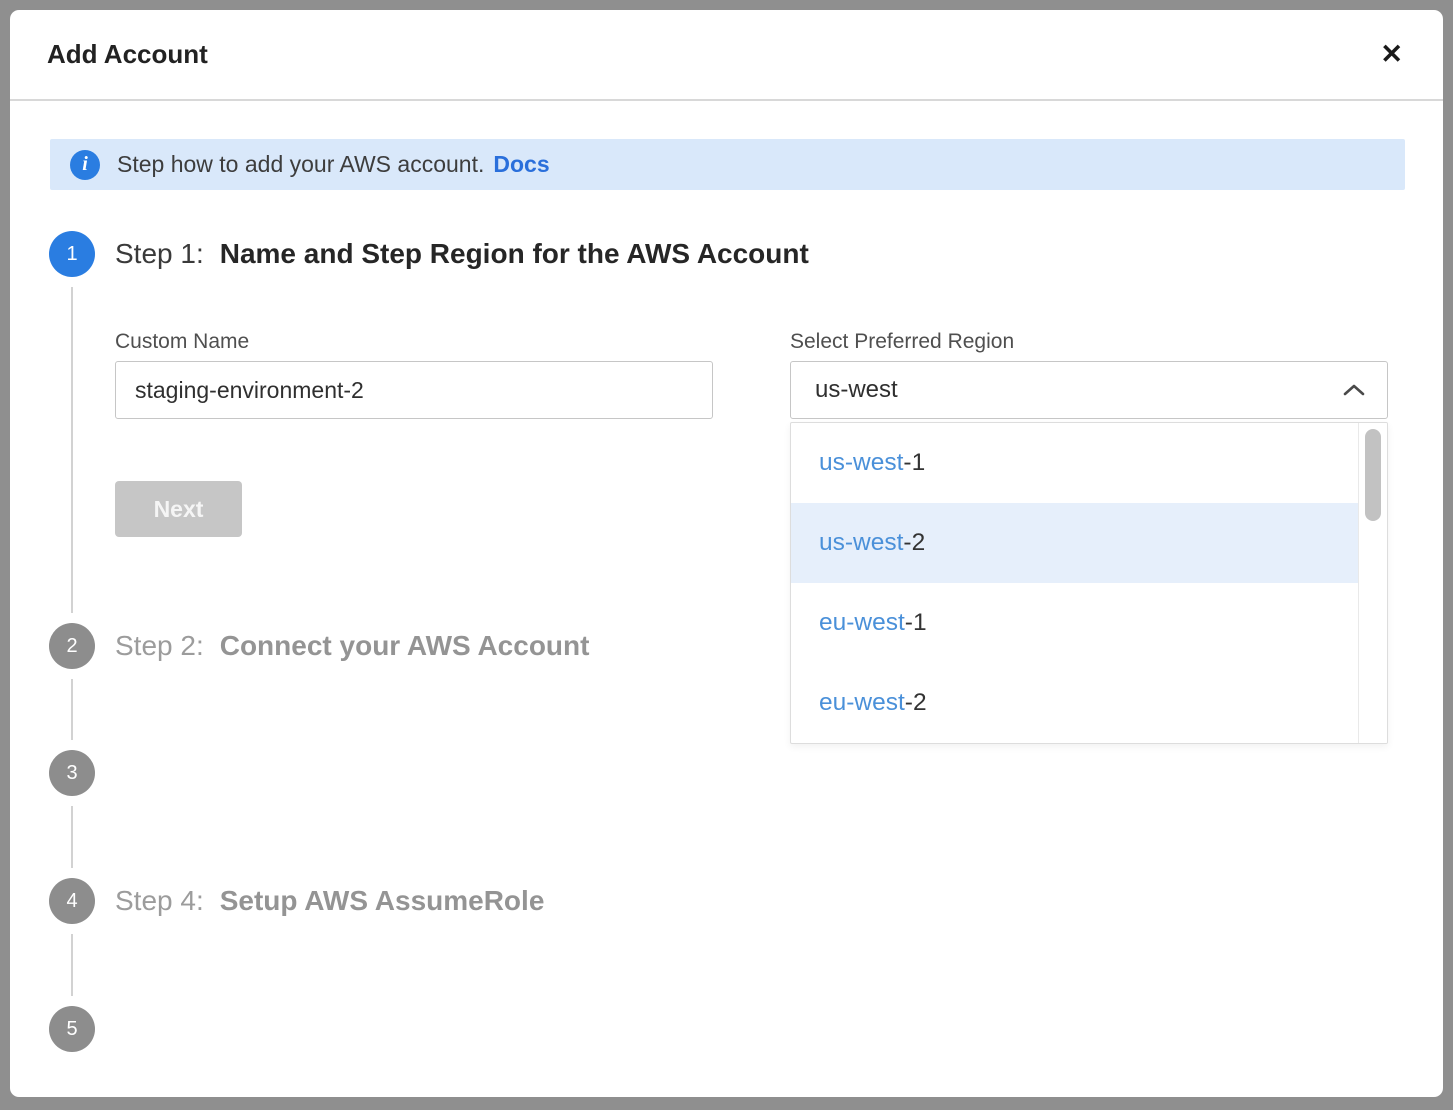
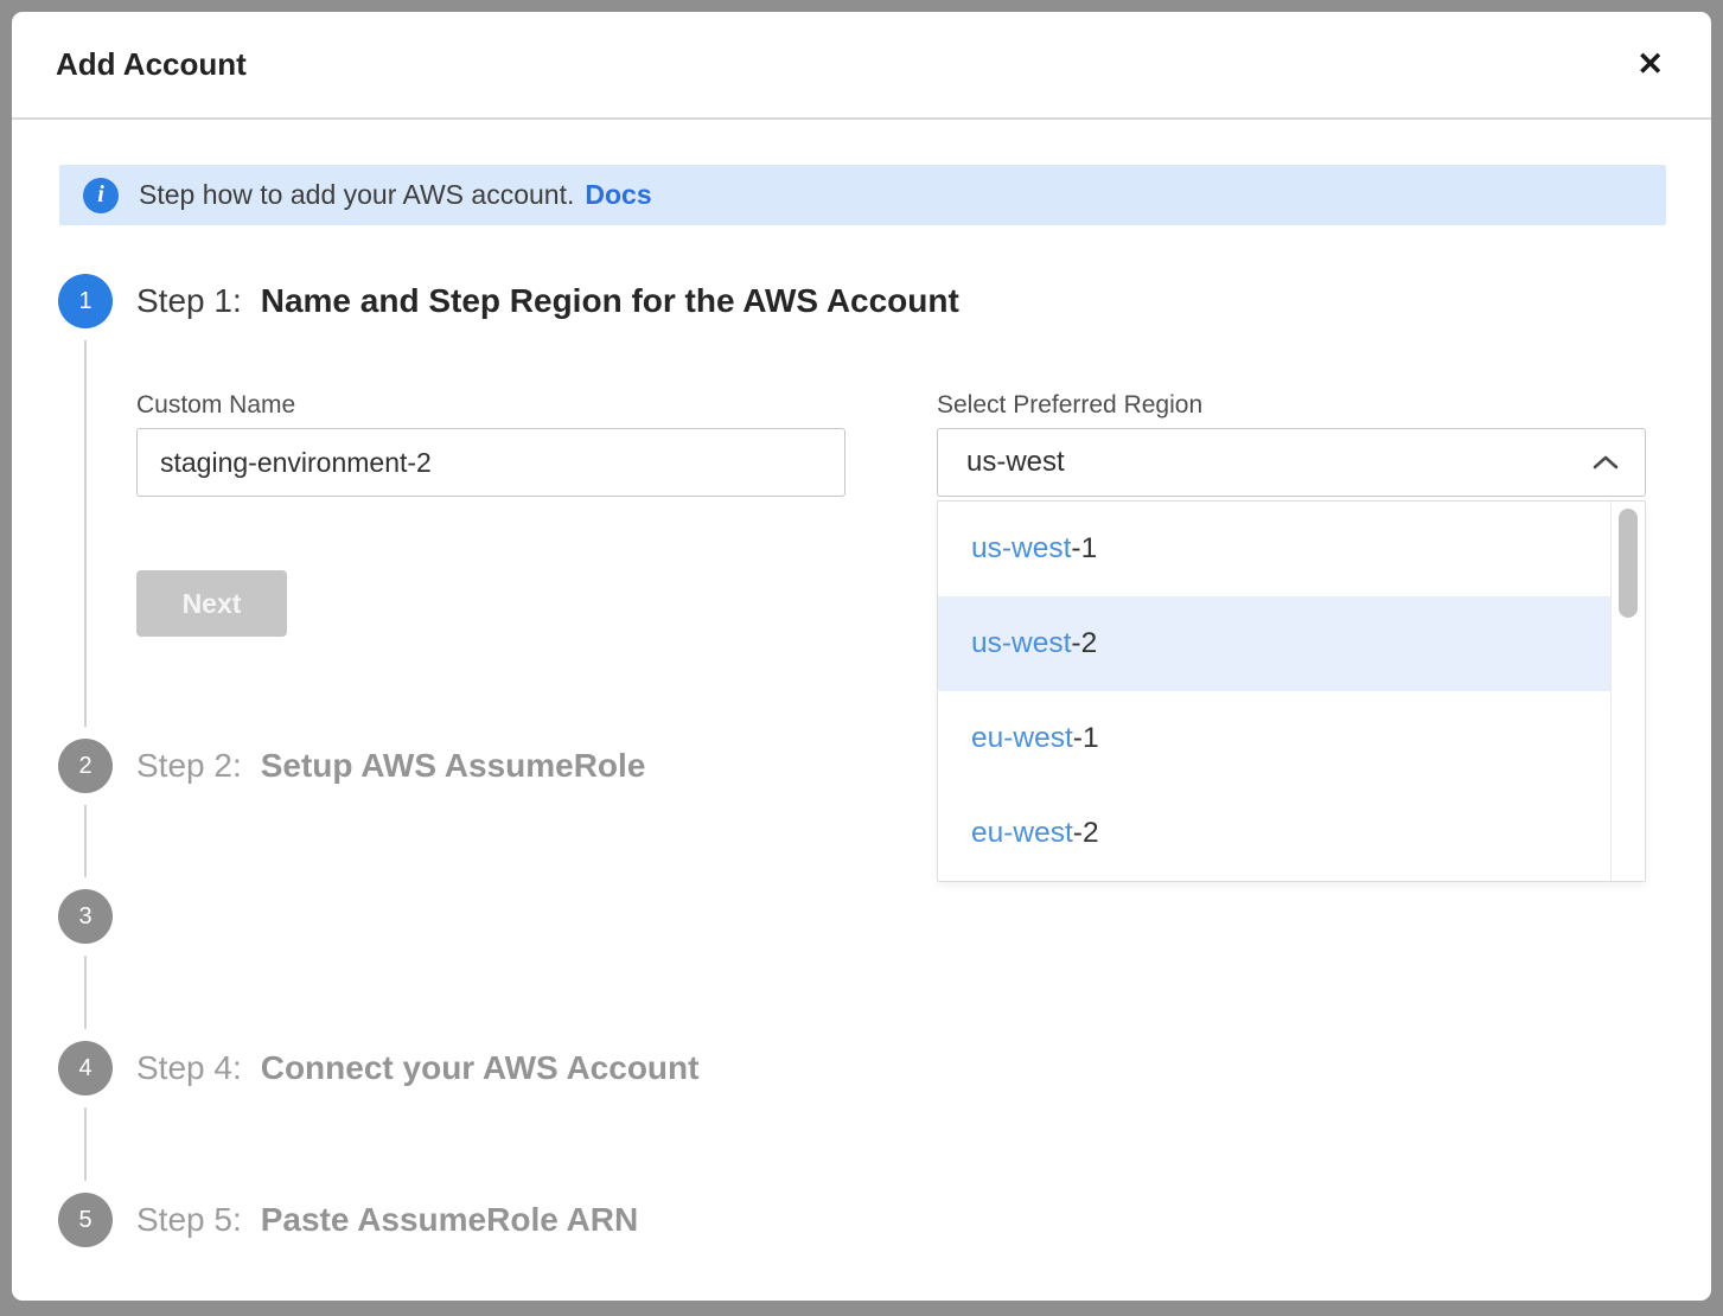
  Add Account
  ✕
  i
  Step how to add your AWS account.
  Docs
  1
  2
  3
  4
  5
  Step 1:
  Name and Step Region for the AWS Account
  Step 2:
- Connect your AWS Account
+ Setup AWS AssumeRole
  Step 4:
- Setup AWS AssumeRole
+ Connect your AWS Account
+ Step 5:
+ Paste AssumeRole ARN
  Custom Name
  staging-environment-2
  Select Preferred Region
  us-west
  Next
  us-west
  -1
  us-west
  -2
  eu-west
  -1
  eu-west
  -2
